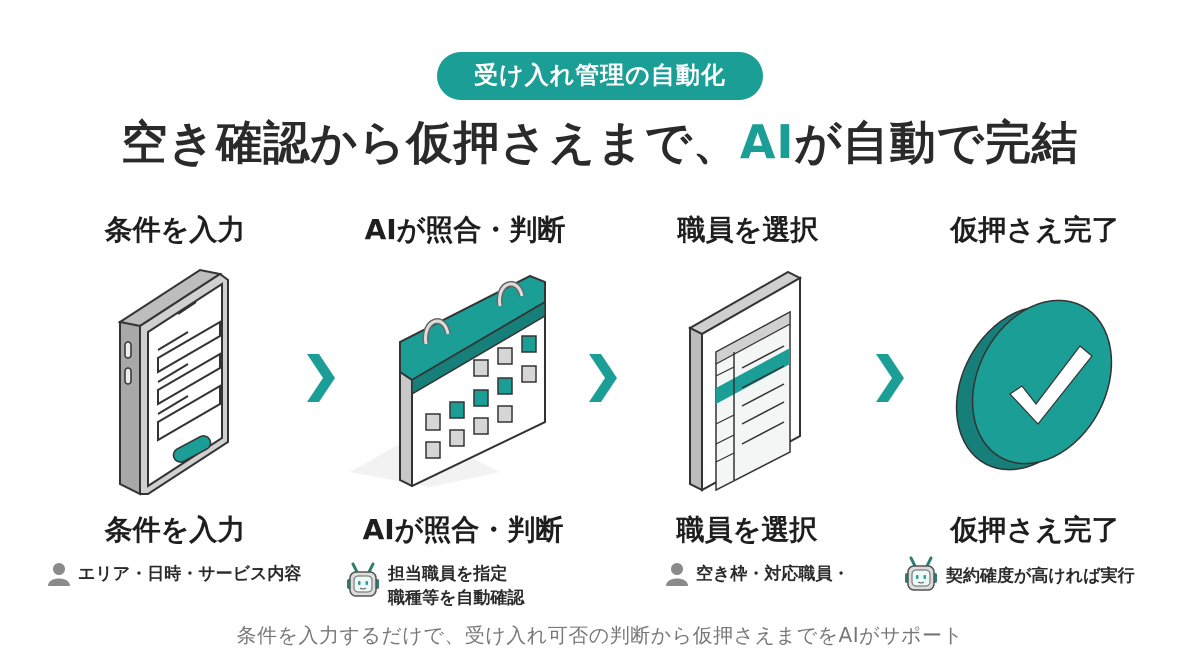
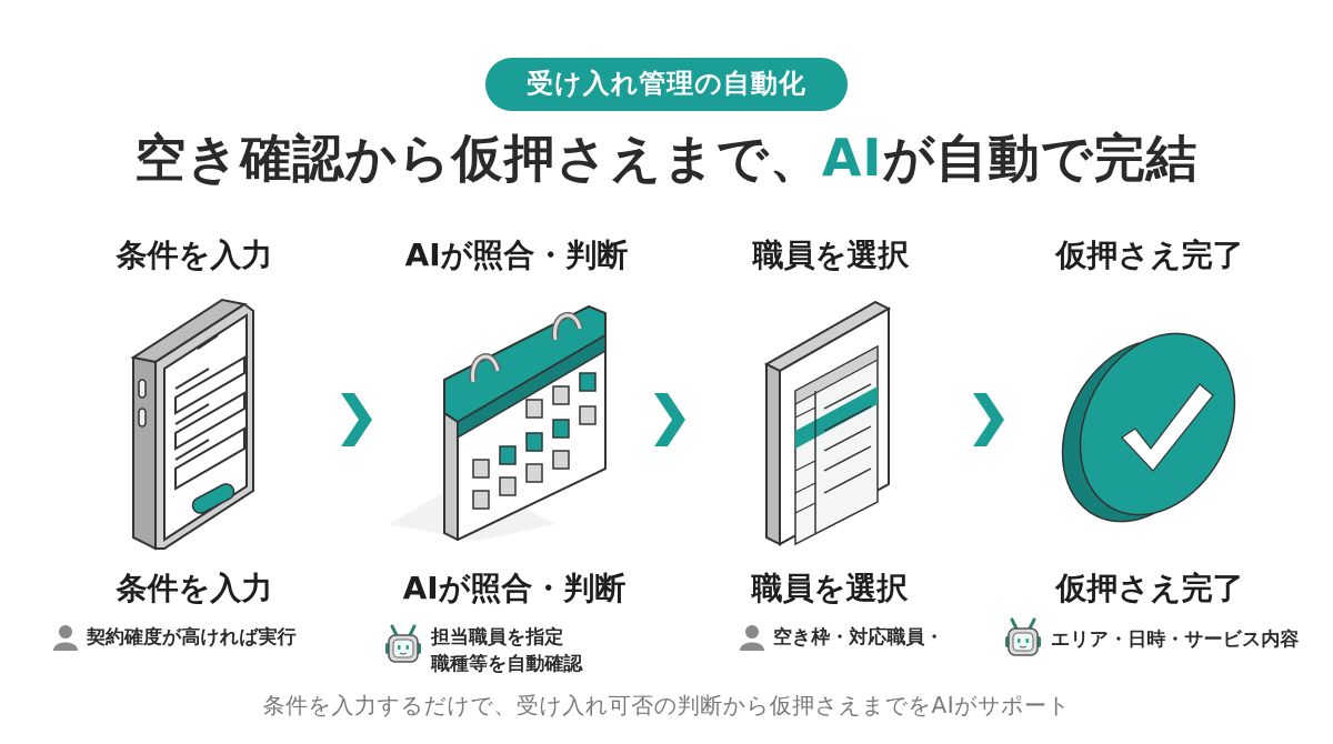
  受け入れ管理の自動化
  空き確認から仮押さえまで、AIが自動で完結
  条件を入力
  AIが照合・判断
  職員を選択
  仮押さえ完了
  条件を入力
  AIが照合・判断
  職員を選択
  仮押さえ完了
- エリア・日時・サービス内容
+ 契約確度が高ければ実行
  担当職員を指定
  職種等を自動確認
  空き枠・対応職員・
- 契約確度が高ければ実行
+ エリア・日時・サービス内容
  条件を入力するだけで、受け入れ可否の判断から仮押さえまでをAIがサポート
